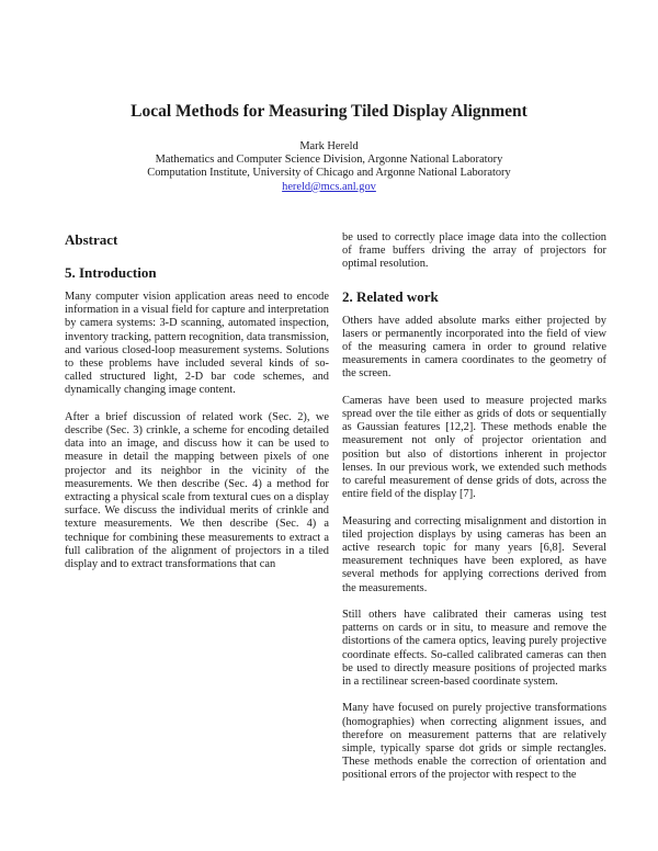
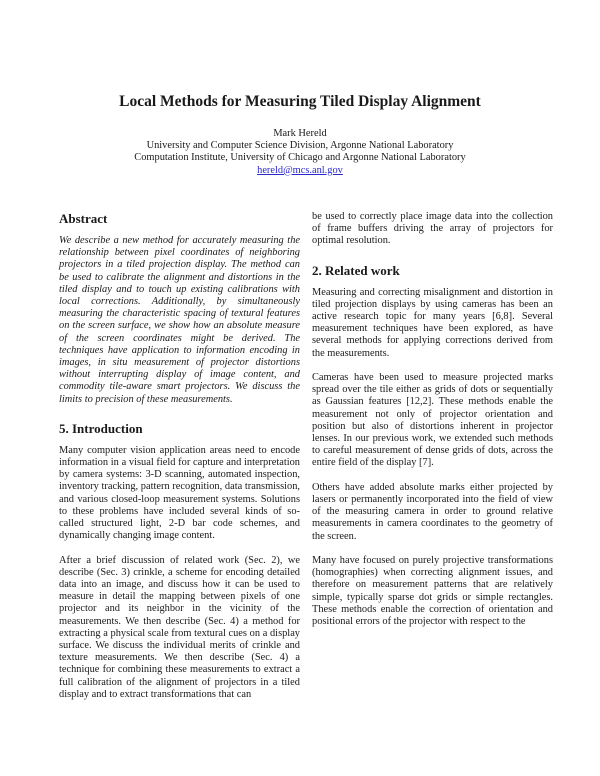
  Local Methods for Measuring Tiled Display Alignment
  Mark Hereld
- Mathematics and Computer Science Division, Argonne National Laboratory
+ University and Computer Science Division, Argonne National Laboratory
  Computation Institute, University of Chicago and Argonne National Laboratory
  hereld@mcs.anl.gov
  Abstract
+ We describe a new method for accurately measuring the relationship between pixel coordinates of neighboring projectors in a tiled projection display. The method can be used to calibrate the alignment and distortions in the tiled display and to touch up existing calibrations with local corrections. Additionally, by simultaneously measuring the characteristic spacing of textural features on the screen surface, we show how an absolute measure of the screen coordinates might be derived. The techniques have application to information encoding in images, in situ measurement of projector distortions without interrupting display of image content, and commodity tile-aware smart projectors. We discuss the limits to precision of these measurements.
  5. Introduction
  Many computer vision application areas need to encode information in a visual field for capture and interpretation by camera systems: 3-D scanning, automated inspection, inventory tracking, pattern recognition, data transmission, and various closed-loop measurement systems. Solutions to these problems have included several kinds of so-called structured light, 2-D bar code schemes, and dynamically changing image content.
  After a brief discussion of related work (Sec. 2), we describe (Sec. 3) crinkle, a scheme for encoding detailed data into an image, and discuss how it can be used to measure in detail the mapping between pixels of one projector and its neighbor in the vicinity of the measurements. We then describe (Sec. 4) a method for extracting a physical scale from textural cues on a display surface. We discuss the individual merits of crinkle and texture measurements. We then describe (Sec. 4) a technique for combining these measurements to extract a full calibration of the alignment of projectors in a tiled display and to extract transformations that can
  be used to correctly place image data into the collection of frame buffers driving the array of projectors for optimal resolution.
  2. Related work
- Others have added absolute marks either projected by lasers or permanently incorporated into the field of view of the measuring camera in order to ground relative measurements in camera coordinates to the geometry of the screen.
+ Measuring and correcting misalignment and distortion in tiled projection displays by using cameras has been an active research topic for many years [6,8]. Several measurement techniques have been explored, as have several methods for applying corrections derived from the measurements.
  Cameras have been used to measure projected marks spread over the tile either as grids of dots or sequentially as Gaussian features [12,2]. These methods enable the measurement not only of projector orientation and position but also of distortions inherent in projector lenses. In our previous work, we extended such methods to careful measurement of dense grids of dots, across the entire field of the display [7].
- Measuring and correcting misalignment and distortion in tiled projection displays by using cameras has been an active research topic for many years [6,8]. Several measurement techniques have been explored, as have several methods for applying corrections derived from the measurements.
+ Others have added absolute marks either projected by lasers or permanently incorporated into the field of view of the measuring camera in order to ground relative measurements in camera coordinates to the geometry of the screen.
- Still others have calibrated their cameras using test patterns on cards or in situ, to measure and remove the distortions of the camera optics, leaving purely projective coordinate effects. So-called calibrated cameras can then be used to directly measure positions of projected marks in a rectilinear screen-based coordinate system.
  Many have focused on purely projective transformations (homographies) when correcting alignment issues, and therefore on measurement patterns that are relatively simple, typically sparse dot grids or simple rectangles. These methods enable the correction of orientation and positional errors of the projector with respect to the
